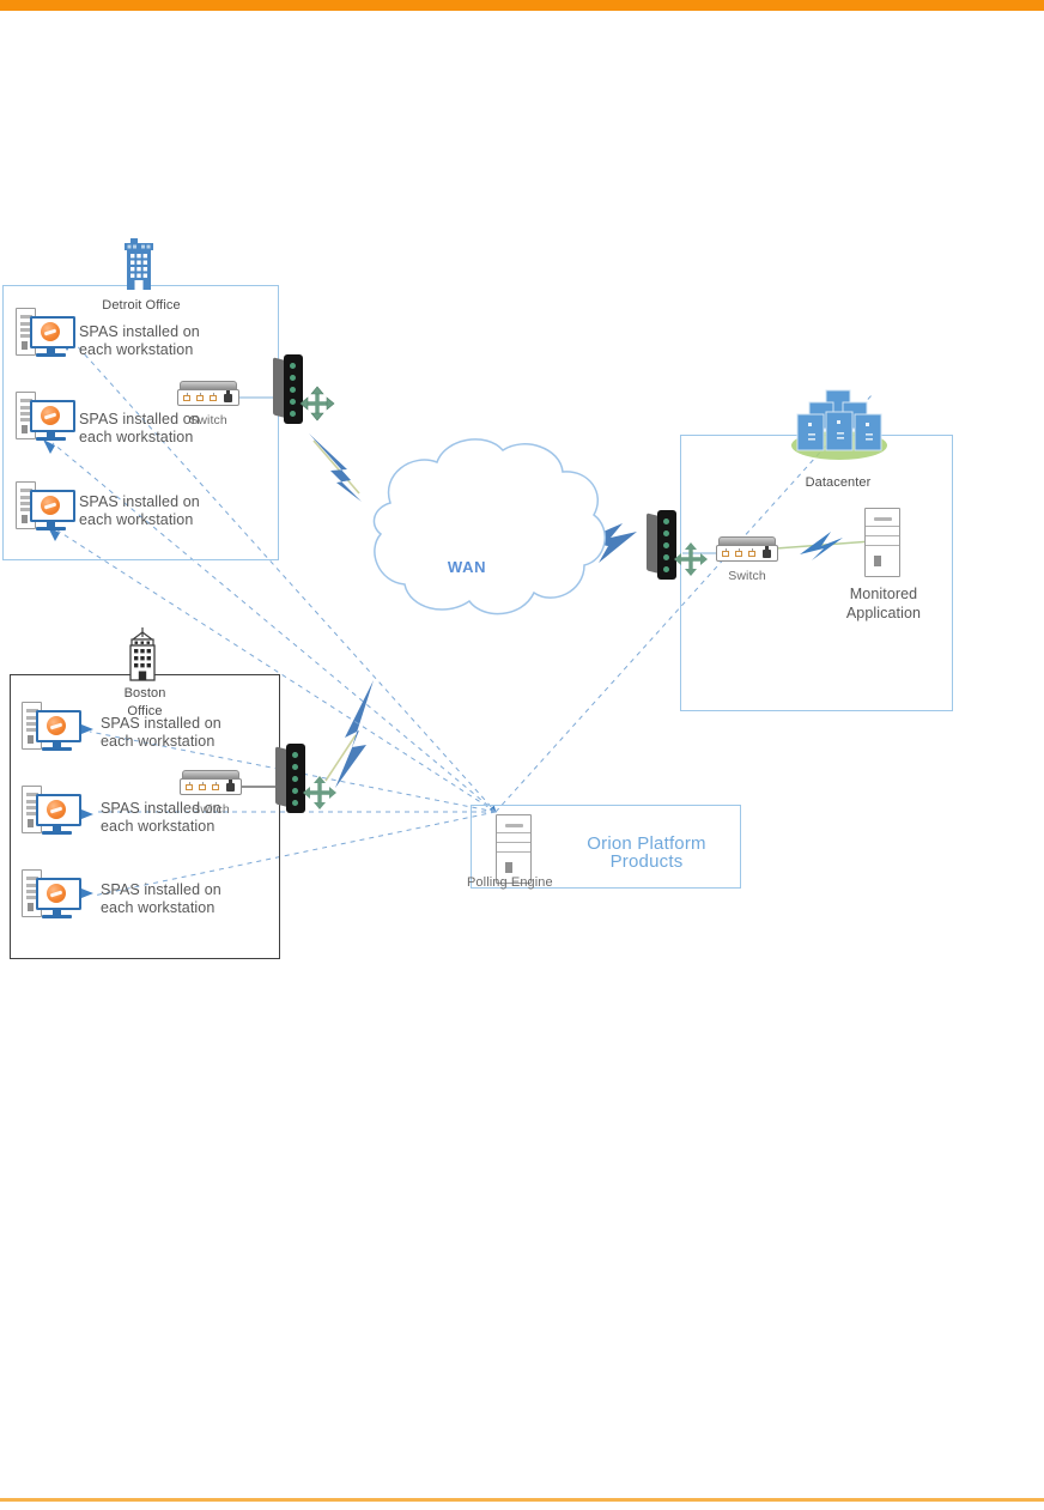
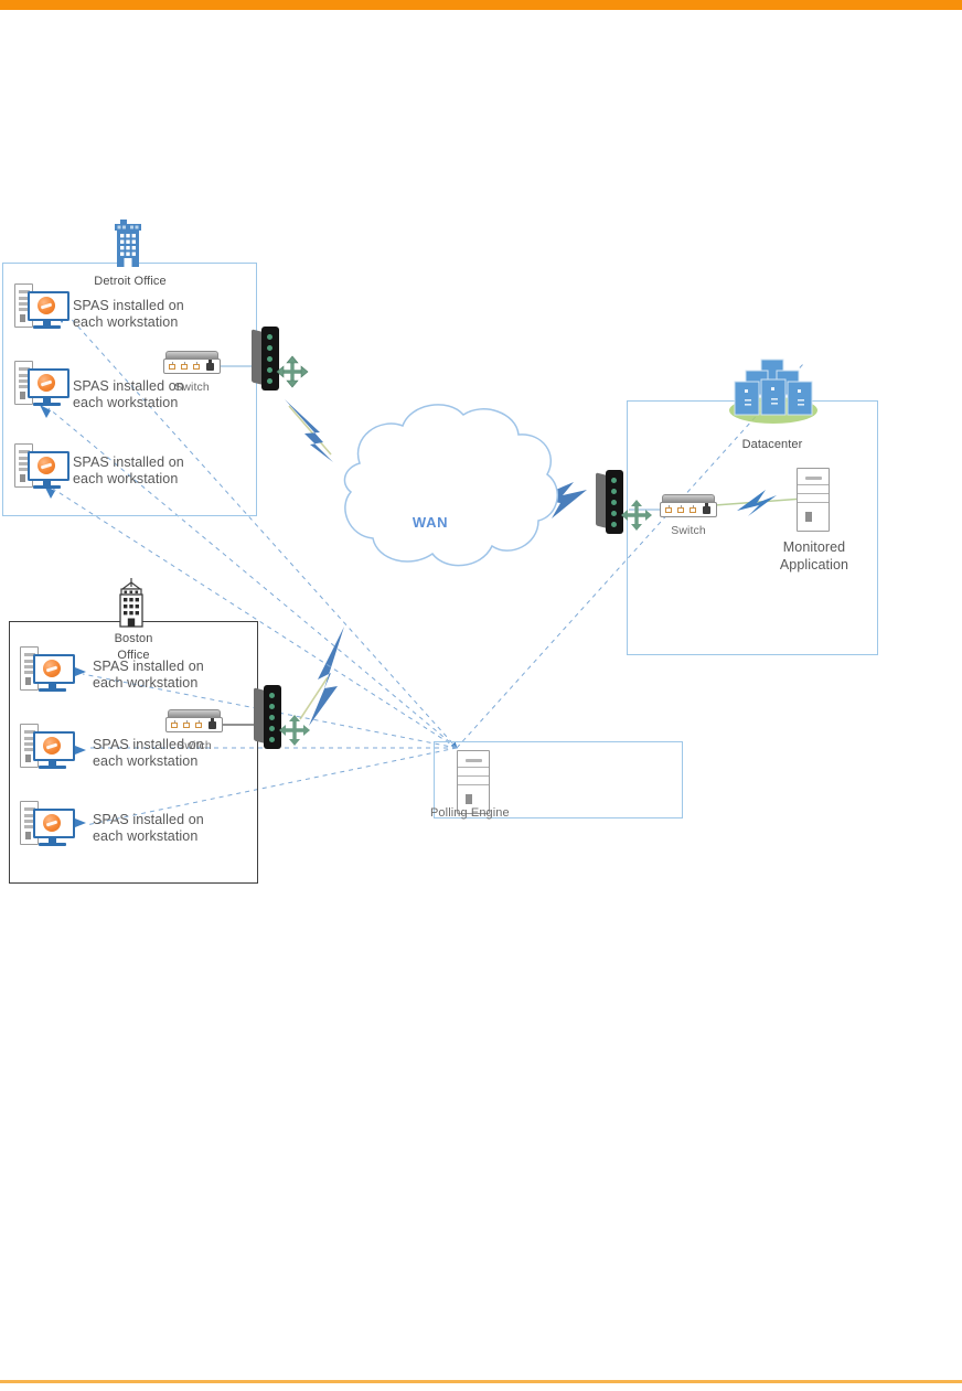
  Detroit Office
  SPAS installed on
  each workstation
  SPAS installed on
  each workstation
  SPAS installed on
  each workstation
  Switch
  Boston Office
  SPAS installed on
  each workstation
  SPAS installed on
  each workstation
  SPAS installed on
  each workstation
  Switch
  WAN
  Datacenter
  Switch
  Monitored
  Application
  Polling Engine
- Orion Platform Products
